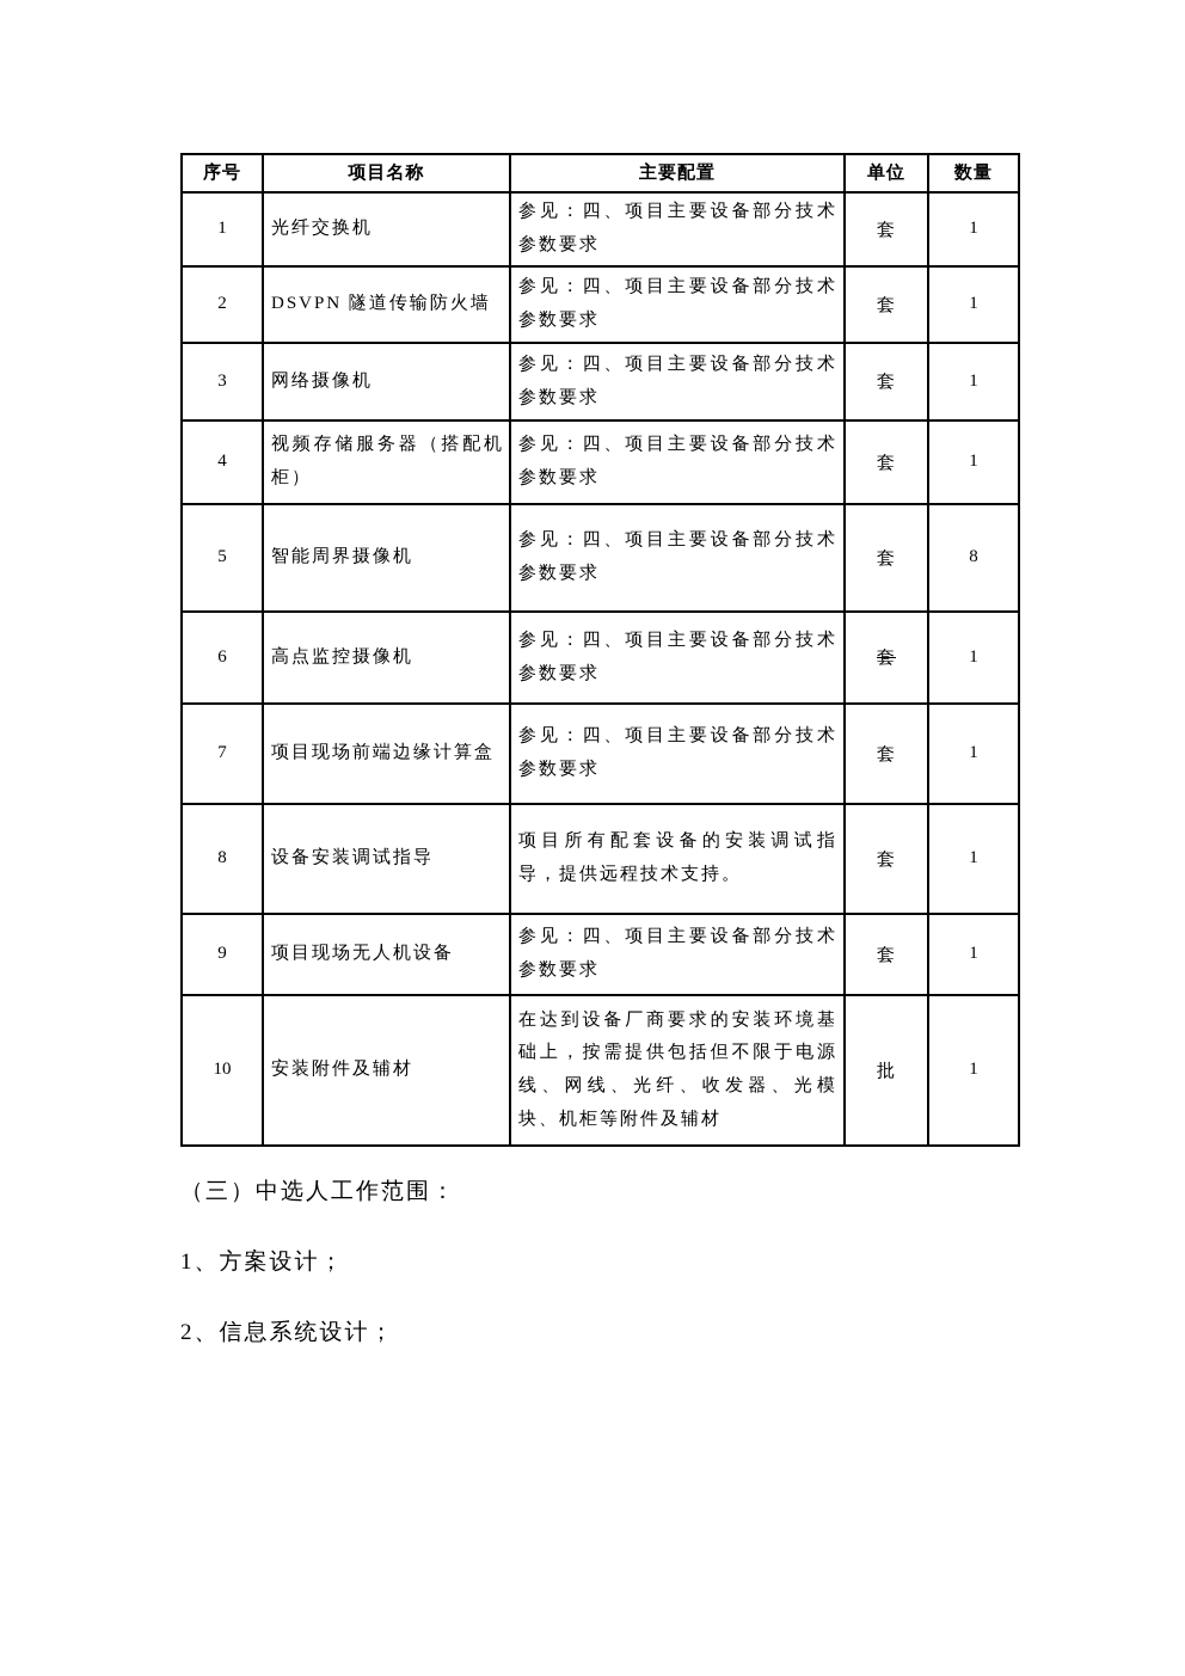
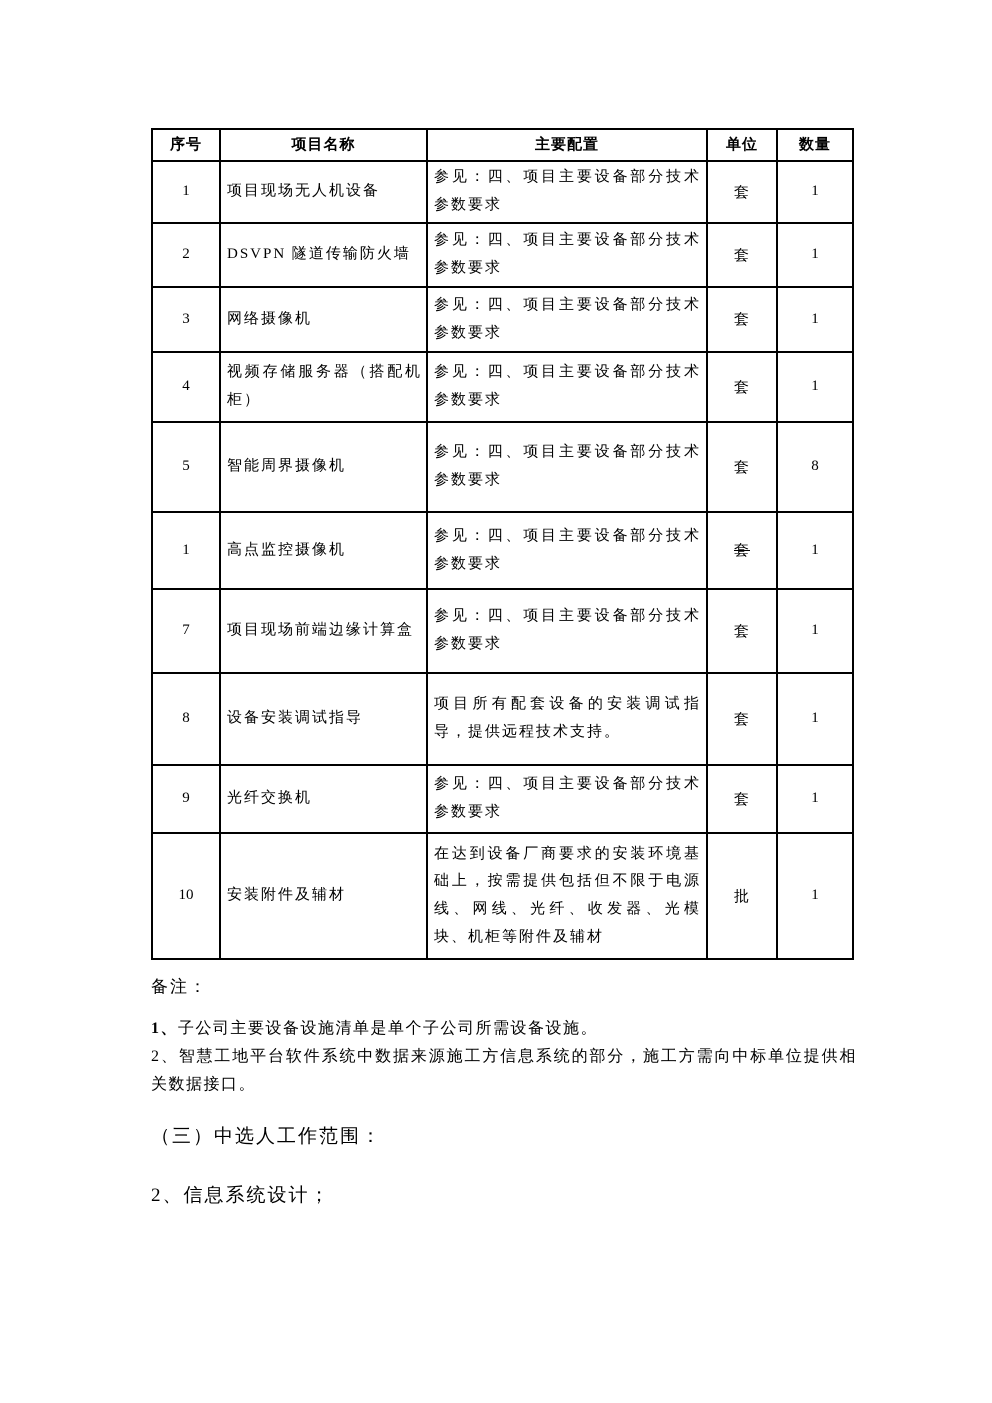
  序号	项目名称	主要配置	单位	数量
- 1	光纤交换机	参见：四、项目主要设备部分技术参数要求	套	1
+ 1	项目现场无人机设备	参见：四、项目主要设备部分技术参数要求	套	1
  2	DSVPN 隧道传输防火墙	参见：四、项目主要设备部分技术参数要求	套	1
  3	网络摄像机	参见：四、项目主要设备部分技术参数要求	套	1
  4	视频存储服务器（搭配机柜）	参见：四、项目主要设备部分技术参数要求	套	1
  5	智能周界摄像机	参见：四、项目主要设备部分技术参数要求	套	8
- 6	高点监控摄像机	参见：四、项目主要设备部分技术参数要求	套	1
+ 1	高点监控摄像机	参见：四、项目主要设备部分技术参数要求	套	1
  7	项目现场前端边缘计算盒	参见：四、项目主要设备部分技术参数要求	套	1
  8	设备安装调试指导	项目所有配套设备的安装调试指导，提供远程技术支持。	套	1
- 9	项目现场无人机设备	参见：四、项目主要设备部分技术参数要求	套	1
+ 9	光纤交换机	参见：四、项目主要设备部分技术参数要求	套	1
  10	安装附件及辅材	在达到设备厂商要求的安装环境基础上，按需提供包括但不限于电源线、网线、光纤、收发器、光模块、机柜等附件及辅材	批	1
+ 备注：
+ 1、子公司主要设备设施清单是单个子公司所需设备设施。
+ 2、智慧工地平台软件系统中数据来源施工方信息系统的部分，施工方需向中标单位提供相关数据接口。
  （三）中选人工作范围：
- 1、方案设计；
  2、信息系统设计；
